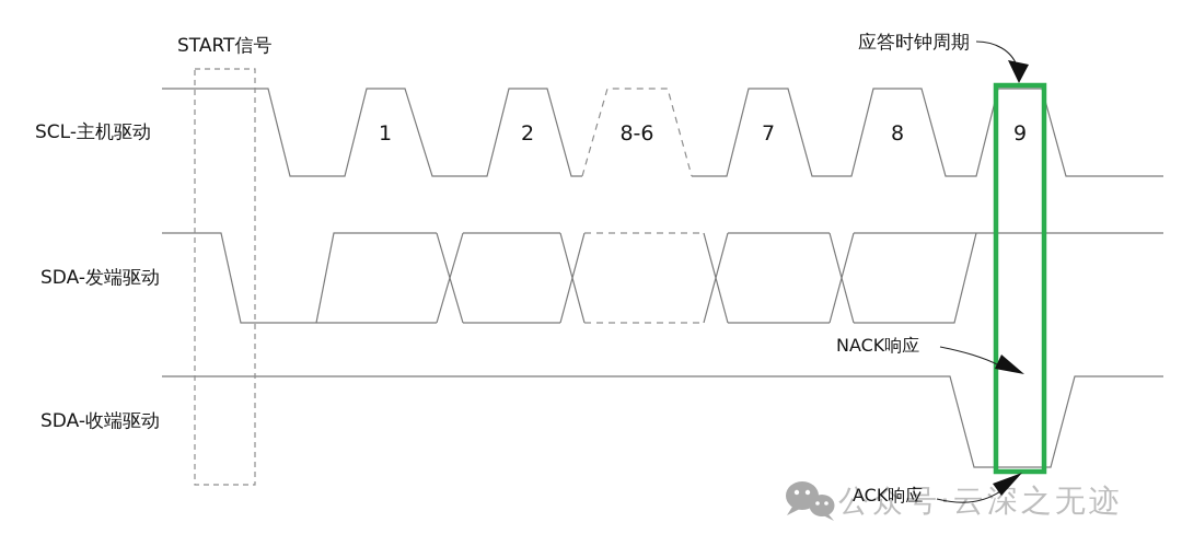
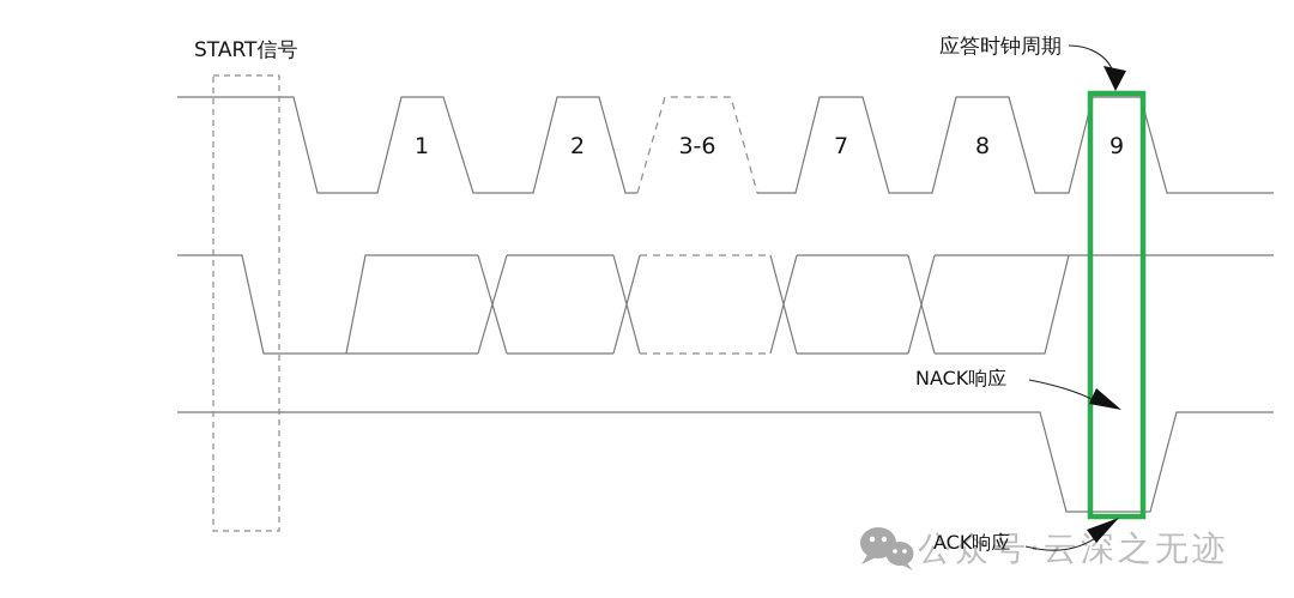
  公众号云深之无迹
  1
  2
- 8-6
+ 3-6
  7
  8
  9
- SCL-主机驱动
- SDA-发端驱动
- SDA-收端驱动
  START信号
  应答时钟周期
  NACK响应
  ACK响应
